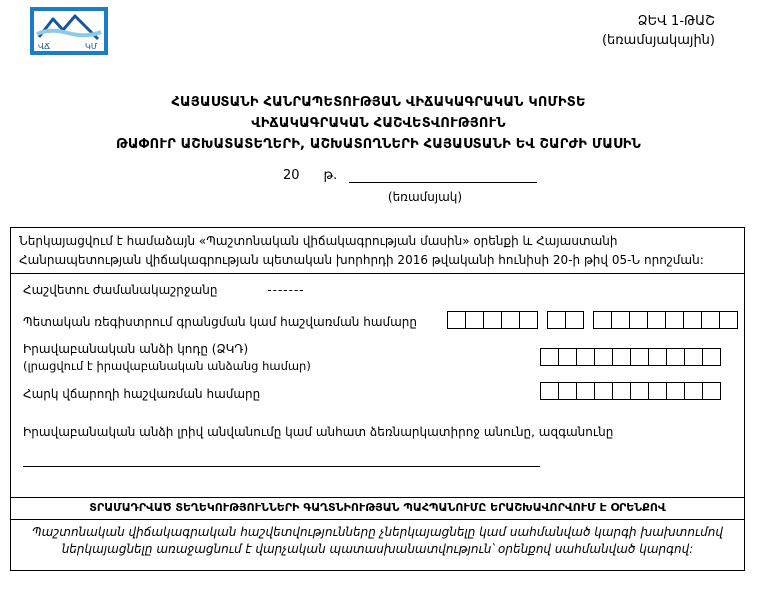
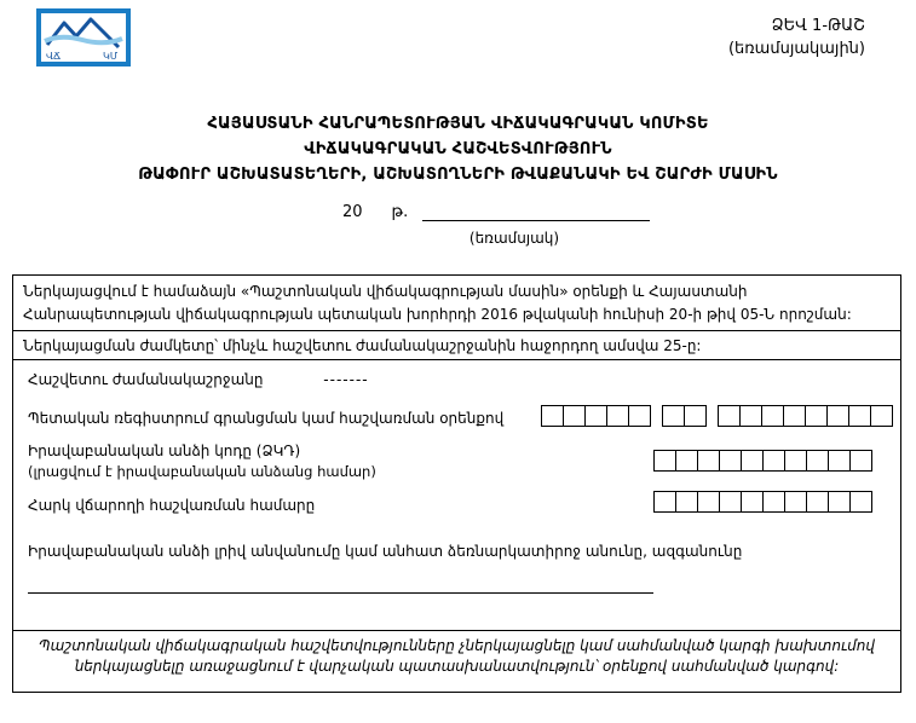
  ՎՃ
  ԿՄ
  ՁԵՎ 1-ԹԱՇ
  (եռամսյակային)
  ՀԱՅԱՍՏԱՆԻ ՀԱՆՐԱՊԵՏՈՒԹՅԱՆ ՎԻՃԱԿԱԳՐԱԿԱՆ ԿՈՄԻՏԵ
  ՎԻՃԱԿԱԳՐԱԿԱՆ ՀԱՇՎԵՏՎՈՒԹՅՈՒՆ
- ԹԱՓՈՒՐ ԱՇԽԱՏԱՏԵՂԵՐԻ, ԱՇԽԱՏՈՂՆԵՐԻ ՀԱՅԱՍՏԱՆԻ ԵՎ ՇԱՐԺԻ ՄԱՍԻՆ
+ ԹԱՓՈՒՐ ԱՇԽԱՏԱՏԵՂԵՐԻ, ԱՇԽԱՏՈՂՆԵՐԻ ԹՎԱՔԱՆԱԿԻ ԵՎ ՇԱՐԺԻ ՄԱՍԻՆ
  20
  թ.
  (եռամսյակ)
  Ներկայացվում է համաձայն «Պաշտոնական վիճակագրության մասին» օրենքի և Հայաստանի Հանրապետության վիճակագրության պետական խորհրդի 2016 թվականի հունիսի 20-ի թիվ 05-Ն որոշման:
+ Ներկայացման ժամկետը՝ մինչև հաշվետու ժամանակաշրջանին հաջորդող ամսվա 25-ը:
  Հաշվետու ժամանակաշրջանը -------
- Պետական ռեգիստրում գրանցման կամ հաշվառման համարը
+ Պետական ռեգիստրում գրանցման կամ հաշվառման օրենքով
  Իրավաբանական անձի կոդը (ՁԿԴ)
  (լրացվում է իրավաբանական անձանց համար)
  Հարկ վճարողի հաշվառման համարը
  Իրավաբանական անձի լրիվ անվանումը կամ անհատ ձեռնարկատիրոջ անունը, ազգանունը
- ՏՐԱՄԱԴՐՎԱԾ ՏԵՂԵԿՈՒԹՅՈՒՆՆԵՐԻ ԳԱՂՏՆԻՈՒԹՅԱՆ ՊԱՀՊԱՆՈՒՄԸ ԵՐԱՇԽԱՎՈՐՎՈՒՄ Է ՕՐԵՆՔՈՎ
  Պաշտոնական վիճակագրական հաշվետվությունները չներկայացնելը կամ սահմանված կարգի խախտումով ներկայացնելը առաջացնում է վարչական պատասխանատվություն՝ օրենքով սահմանված կարգով:
